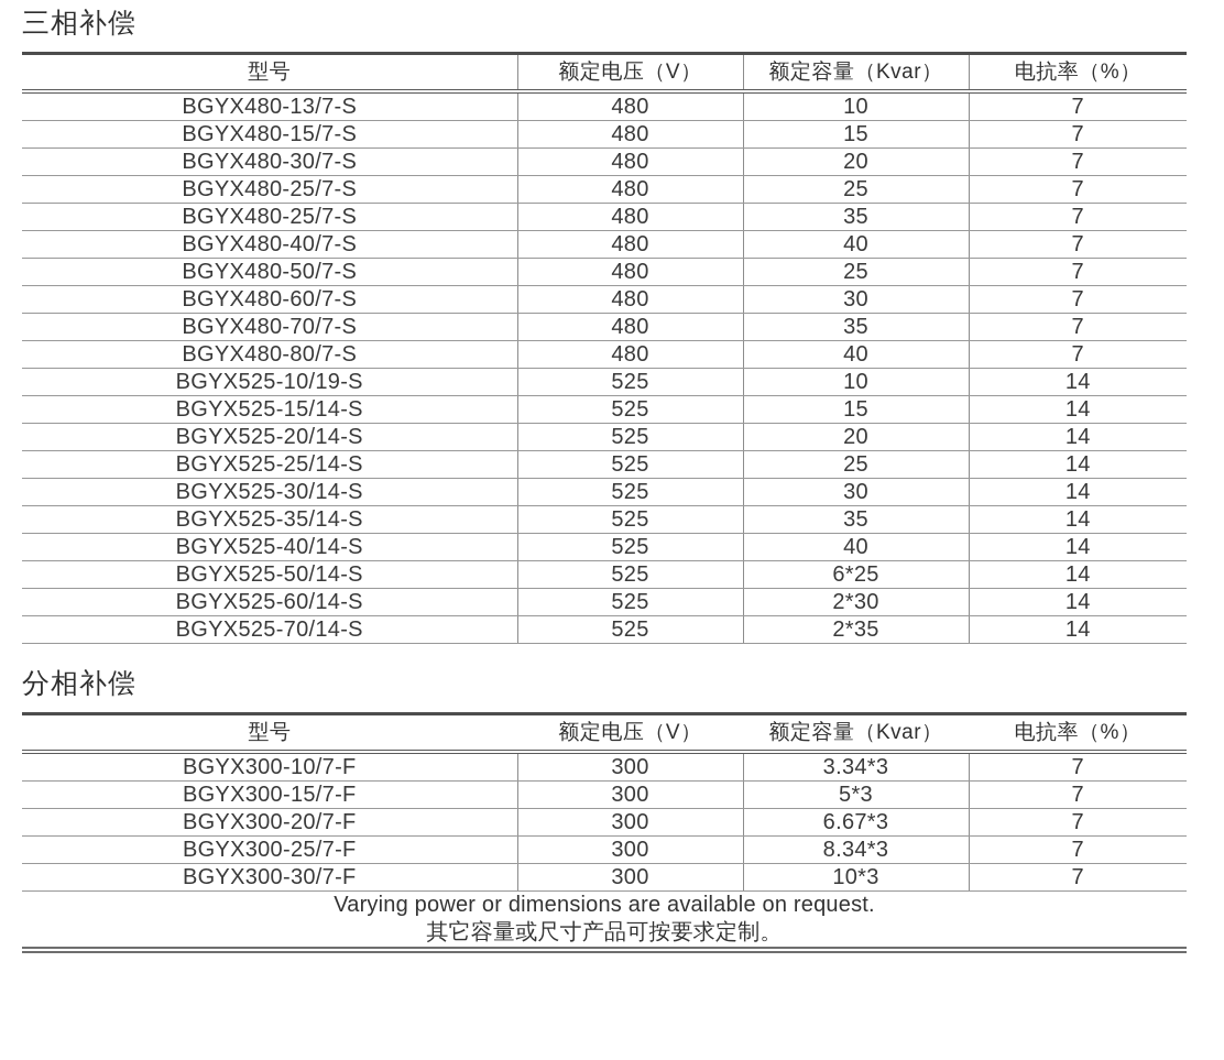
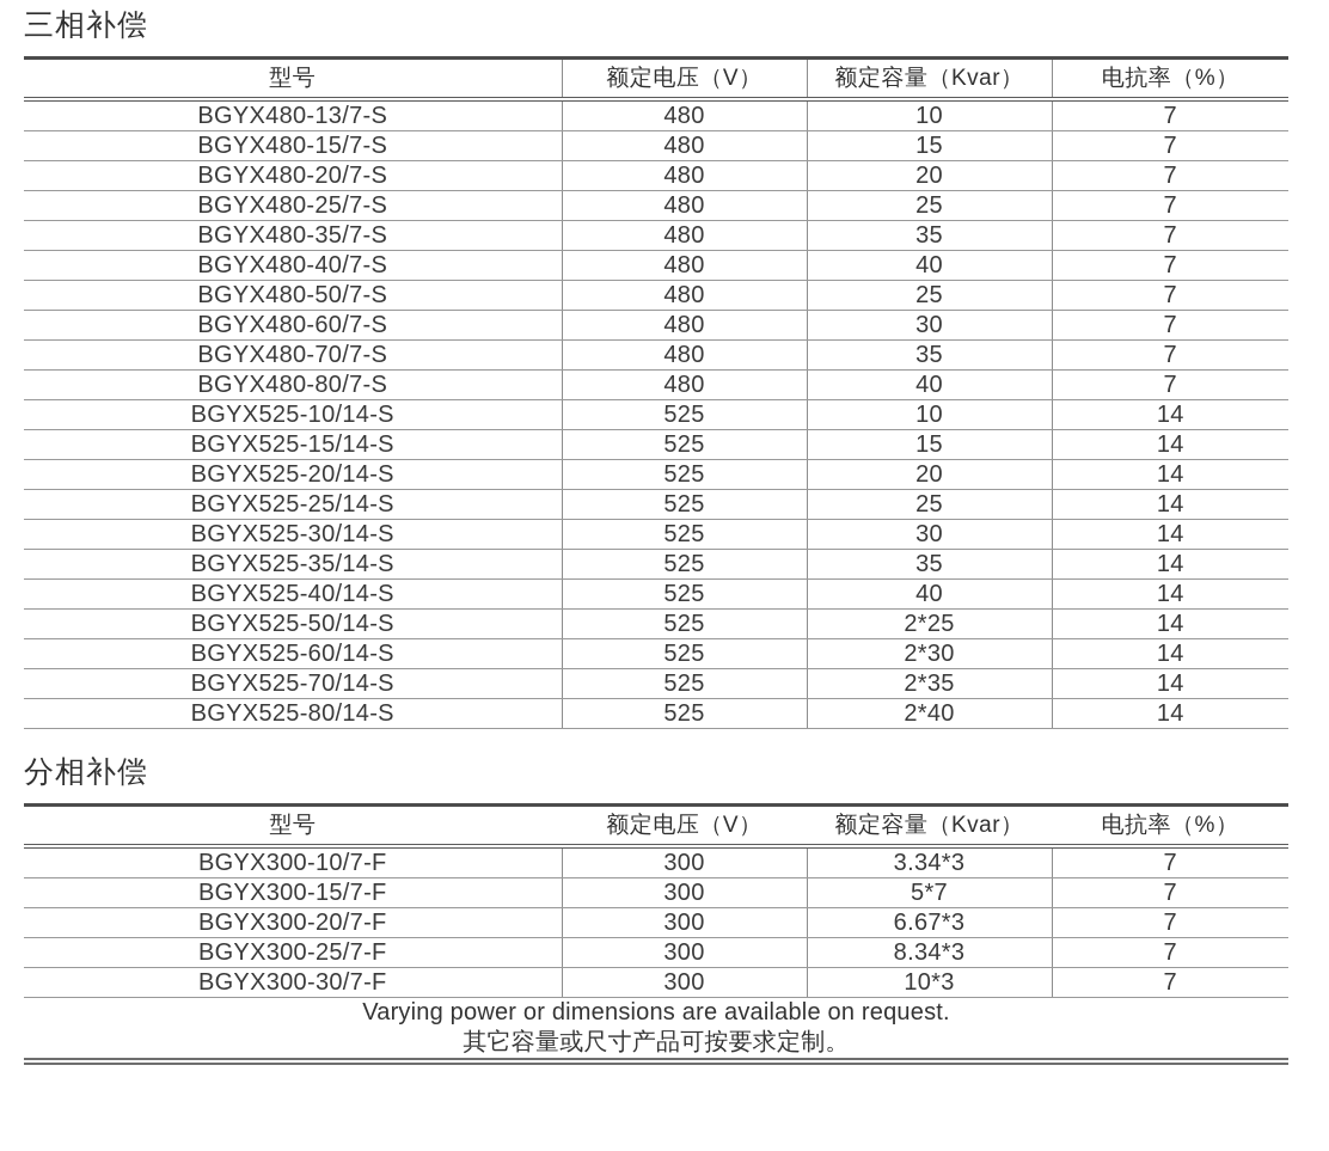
  三相补偿
  型号	额定电压（V）	额定容量（Kvar）	电抗率（%）
  BGYX480-13/7-S	480	10	7
  BGYX480-15/7-S	480	15	7
- BGYX480-30/7-S	480	20	7
+ BGYX480-20/7-S	480	20	7
  BGYX480-25/7-S	480	25	7
- BGYX480-25/7-S	480	35	7
+ BGYX480-35/7-S	480	35	7
  BGYX480-40/7-S	480	40	7
  BGYX480-50/7-S	480	25	7
  BGYX480-60/7-S	480	30	7
  BGYX480-70/7-S	480	35	7
  BGYX480-80/7-S	480	40	7
- BGYX525-10/19-S	525	10	14
+ BGYX525-10/14-S	525	10	14
  BGYX525-15/14-S	525	15	14
  BGYX525-20/14-S	525	20	14
  BGYX525-25/14-S	525	25	14
  BGYX525-30/14-S	525	30	14
  BGYX525-35/14-S	525	35	14
  BGYX525-40/14-S	525	40	14
- BGYX525-50/14-S	525	6*25	14
+ BGYX525-50/14-S	525	2*25	14
  BGYX525-60/14-S	525	2*30	14
  BGYX525-70/14-S	525	2*35	14
+ BGYX525-80/14-S	525	2*40	14
  分相补偿
  型号	额定电压（V）	额定容量（Kvar）	电抗率（%）
  BGYX300-10/7-F	300	3.34*3	7
- BGYX300-15/7-F	300	5*3	7
+ BGYX300-15/7-F	300	5*7	7
  BGYX300-20/7-F	300	6.67*3	7
  BGYX300-25/7-F	300	8.34*3	7
  BGYX300-30/7-F	300	10*3	7
  Varying power or dimensions are available on request.其它容量或尺寸产品可按要求定制。
